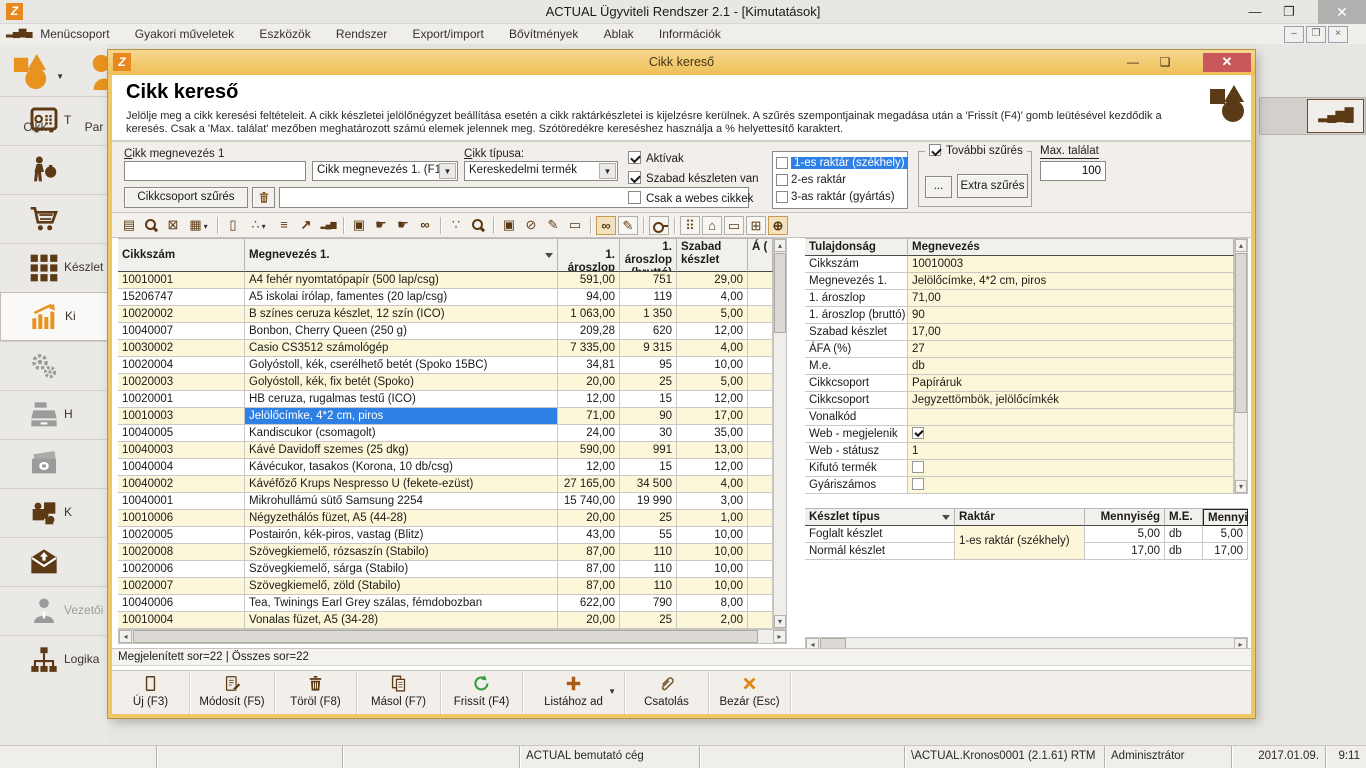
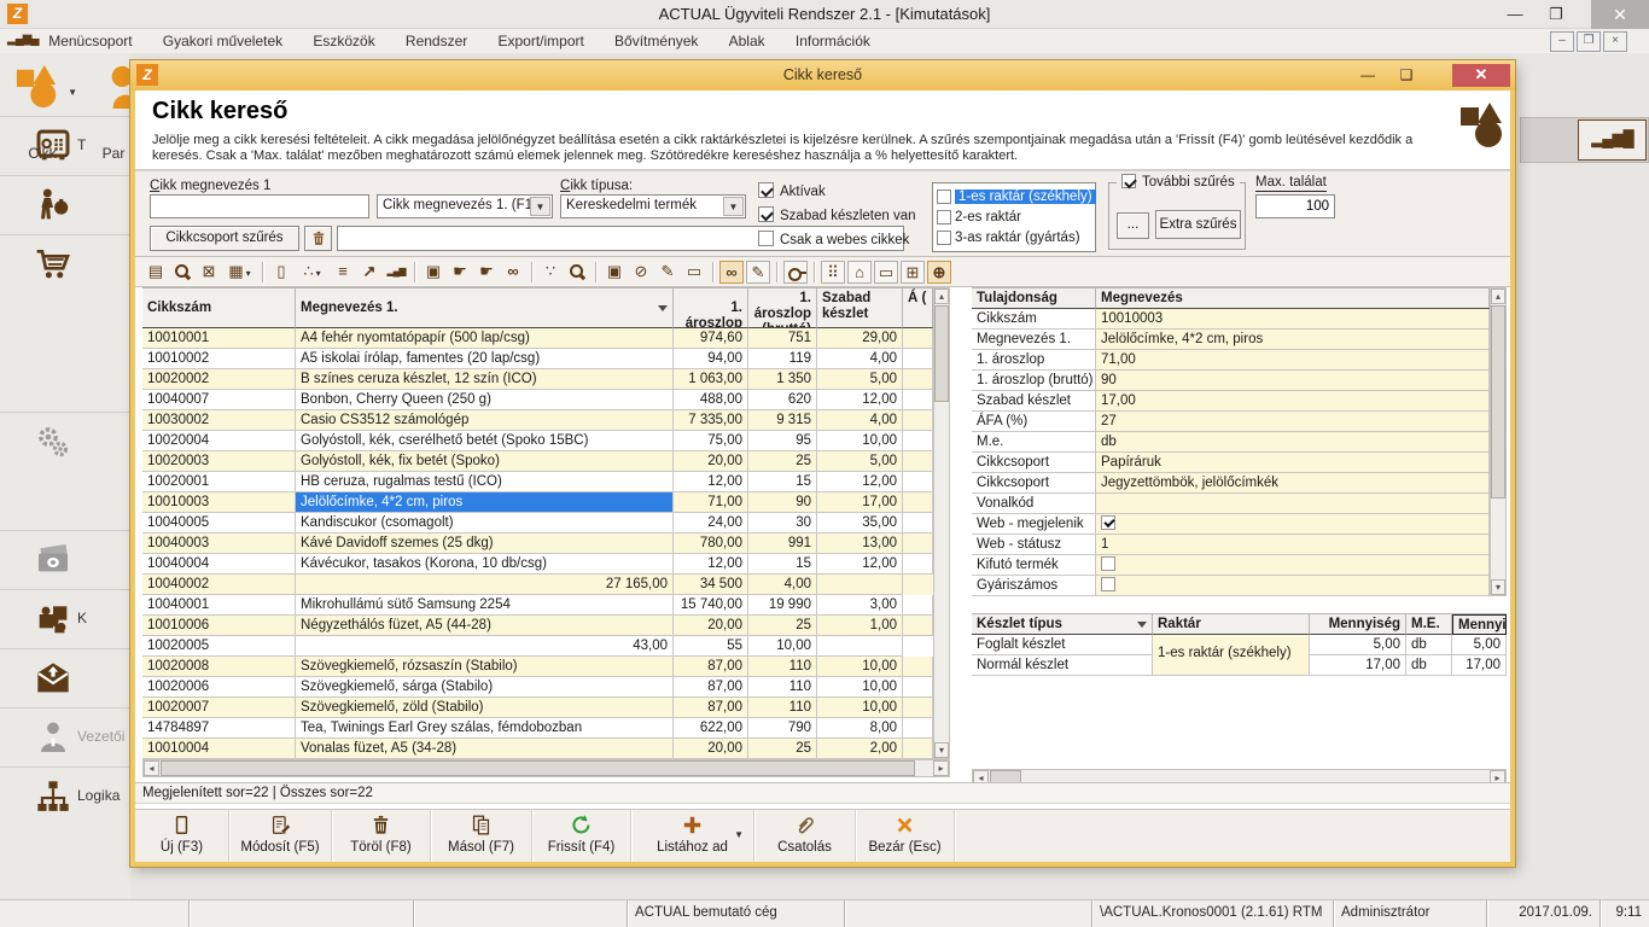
  Z
  ACTUAL Ügyviteli Rendszer 2.1 - [Kimutatások]
  —
  ❐
  ✕
  ▂▄▆▄
  Menücsoport Gyakori műveletek Eszközök Rendszer Export/import Bővítmények Ablak Információk
  –
  ❐
  ×
  ▂▄▆█
  ▼
  Ckk
  Par
  T
- Készlet
- Ki
- H
  K
  Vezetői
  Logika
  Z
  Cikk kereső
  —
  ❑
  ✕
  Cikk kereső
- Jelölje meg a cikk keresési feltételeit. A cikk készletei jelölőnégyzet beállítása esetén a cikk raktárkészletei is kijelzésre kerülnek. A szűrés szempontjainak megadása után a 'Frissít (F4)' gomb leütésével kezdődik a keresés. Csak a 'Max. találat' mezőben meghatározott számú elemek jelennek meg. Szótöredékre kereséshez használja a % helyettesítő karaktert.
+ Jelölje meg a cikk keresési feltételeit. A cikk megadása jelölőnégyzet beállítása esetén a cikk raktárkészletei is kijelzésre kerülnek. A szűrés szempontjainak megadása után a 'Frissít (F4)' gomb leütésével kezdődik a keresés. Csak a 'Max. találat' mezőben meghatározott számú elemek jelennek meg. Szótöredékre kereséshez használja a % helyettesítő karaktert.
  Cikk megnevezés 1
  Cikk megnevezés 1. (F1
  ▼
  Cikk típusa:
  Kereskedelmi termék
  ▼
  Cikkcsoport szűrés
  Aktívak
  Szabad készleten van
  Csak a webes cikkek
  1-es raktár (székhely)
  2-es raktár
  3-as raktár (gyártás)
  További szűrés
  ...
  Extra szűrés
  Max. találat
  100
  Cikkszám
  Megnevezés 1.
  1. ároszlop
  Szabad készlet
  Á (
  10010001
  A4 fehér nyomtatópapír (500 lap/csg)
- 591,00
+ 974,60
  751
  29,00
- 15206747
+ 10010002
  A5 iskolai írólap, famentes (20 lap/csg)
  94,00
  119
  4,00
  10020002
  B színes ceruza készlet, 12 szín (ICO)
  1 063,00
  1 350
  5,00
  10040007
  Bonbon, Cherry Queen (250 g)
- 209,28
+ 488,00
  620
  12,00
  10030002
  Casio CS3512 számológép
  7 335,00
  9 315
  4,00
  10020004
  Golyóstoll, kék, cserélhető betét (Spoko 15BC)
- 34,81
+ 75,00
  95
  10,00
  10020003
  Golyóstoll, kék, fix betét (Spoko)
  20,00
  25
  5,00
  10020001
  HB ceruza, rugalmas testű (ICO)
  12,00
  15
  12,00
  10010003
  Jelölőcímke, 4*2 cm, piros
  71,00
  90
  17,00
  10040005
  Kandiscukor (csomagolt)
  24,00
  30
  35,00
  10040003
  Kávé Davidoff szemes (25 dkg)
- 590,00
+ 780,00
  991
  13,00
  10040004
  Kávécukor, tasakos (Korona, 10 db/csg)
  12,00
  15
  12,00
  10040002
- Kávéfőző Krups Nespresso U (fekete-ezüst)
  27 165,00
  34 500
  4,00
  10040001
  Mikrohullámú sütő Samsung 2254
  15 740,00
  19 990
  3,00
  10010006
  Négyzethálós füzet, A5 (44-28)
  20,00
  25
  1,00
  10020005
- Postairón, kék-piros, vastag (Blitz)
  43,00
  55
  10,00
  10020008
  Szövegkiemelő, rózsaszín (Stabilo)
  87,00
  110
  10,00
  10020006
  Szövegkiemelő, sárga (Stabilo)
  87,00
  110
  10,00
  10020007
  Szövegkiemelő, zöld (Stabilo)
  87,00
  110
  10,00
- 10040006
+ 14784897
  Tea, Twinings Earl Grey szálas, fémdobozban
  622,00
  790
  8,00
  10010004
  Vonalas füzet, A5 (34-28)
  20,00
  25
  2,00
  ▴
  ▾
  ◂
  ▸
  Tulajdonság
  Megnevezés
  Cikkszám
  10010003
  Megnevezés 1.
  Jelölőcímke, 4*2 cm, piros
  1. ároszlop
  71,00
  1. ároszlop (bruttó)
  90
  Szabad készlet
  17,00
  ÁFA (%)
  27
  M.e.
  db
  Cikkcsoport
  Papíráruk
  Cikkcsoport
  Jegyzettömbök, jelölőcímkék
  Vonalkód
  Web - megjelenik
  Web - státusz
  1
  Kifutó termék
  Gyáriszámos
  ▴
  ▾
  Készlet típus
  Raktár
  Mennyiség
  M.E.
  Foglalt készlet
  5,00
  db
  5,00
  Normál készlet
  17,00
  db
  17,00
  1-es raktár (székhely)
  ◂
  ▸
  Megjelenített sor=22 | Összes sor=22
  Új (F3)
  Módosít (F5)
  Töröl (F8)
  Másol (F7)
  Frissít (F4)
  Listához ad
  ▼
  Csatolás
  Bezár (Esc)
  ACTUAL bemutató cég
  \ACTUAL.Kronos0001 (2.1.61) RTM
  Adminisztrátor
  2017.01.09.
  9:11
